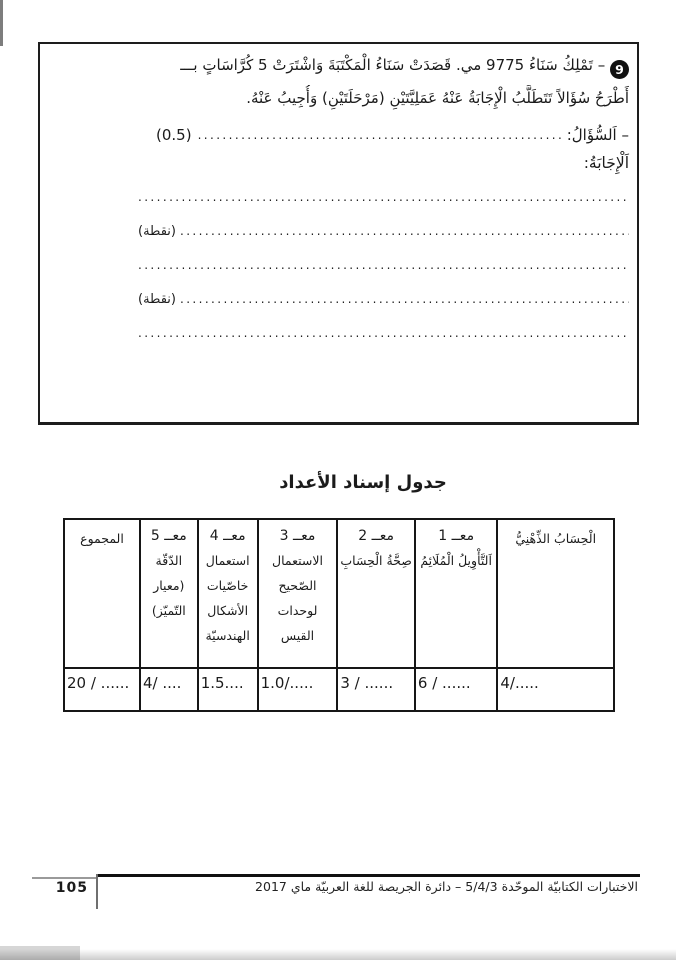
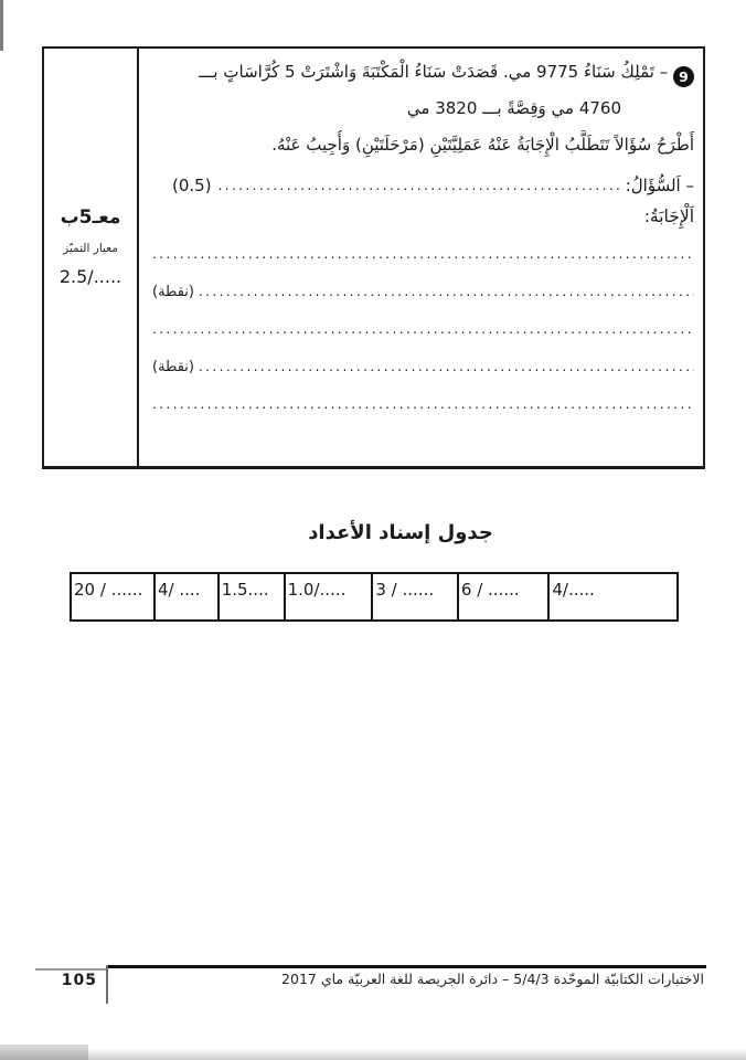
+ معـ5ب
+ معيار التميّز
+ 2.5/.....
  9 – تَمْلِكُ سَنَاءُ 9775 مي. قَصَدَتْ سَنَاءُ الْمَكْتَبَةَ وَاشْتَرَتْ 5 كُرَّاسَاتٍ بـــ
+ 4760 مي وَقِصَّةً بـــ 3820 مي
  أَطْرَحُ سُؤَالاً تَتَطَلَّبُ الْإِجَابَةُ عَنْهُ عَمَلِيَّتَيْنِ (مَرْحَلَتَيْنِ) وَأُجِيبُ عَنْهُ.
  – اَلسُّؤَالُ:
  (0.5)
  اَلْإِجَابَةُ:
  (نقطة)
  (نقطة)
  جدول إسناد الأعداد
- الْحِسَابُ الذِّهْنِيُّ	معــ 1اَلتَّأْوِيلُ الْمُلَائِمُ	معــ 2صِحَّةُ الْحِسَابِ	معــ 3الاستعمال الصّحيح لوحدات القيس	معــ 4استعمال خاصّيات الأشكال الهندسيّة	معــ 5الدّقّة (معيار التّميّز)	المجموع
  4/.....	6 / ......	3 / ......	1.0/.....	1.5....	4/ ....	20 / ......
  105
  الاختبارات الكتابيّة الموحّدة 5/4/3 – دائرة الجريصة للغة العربيّة ماي 2017
